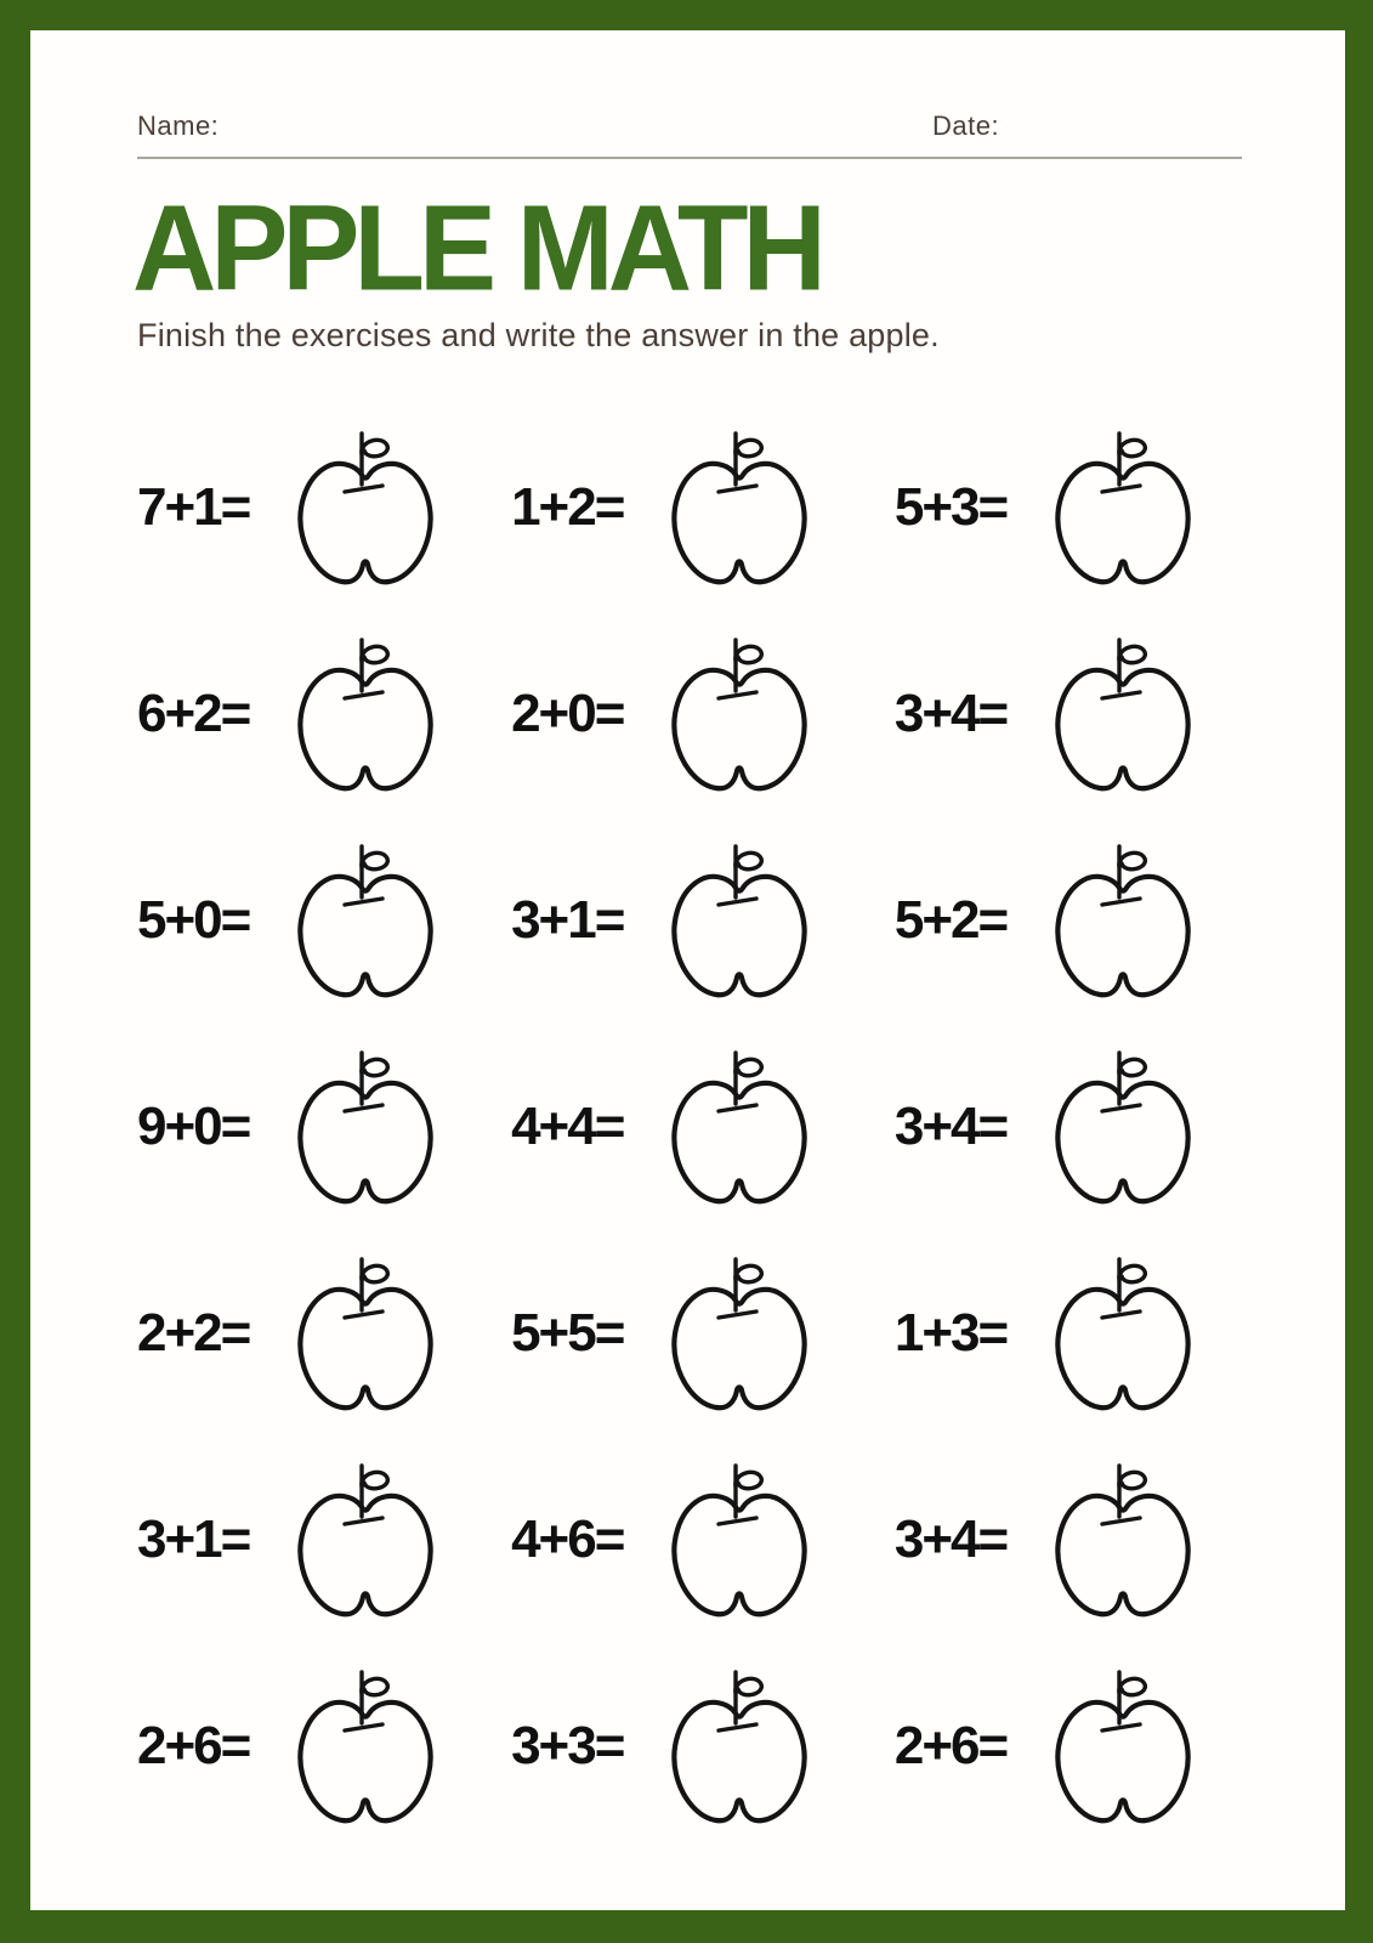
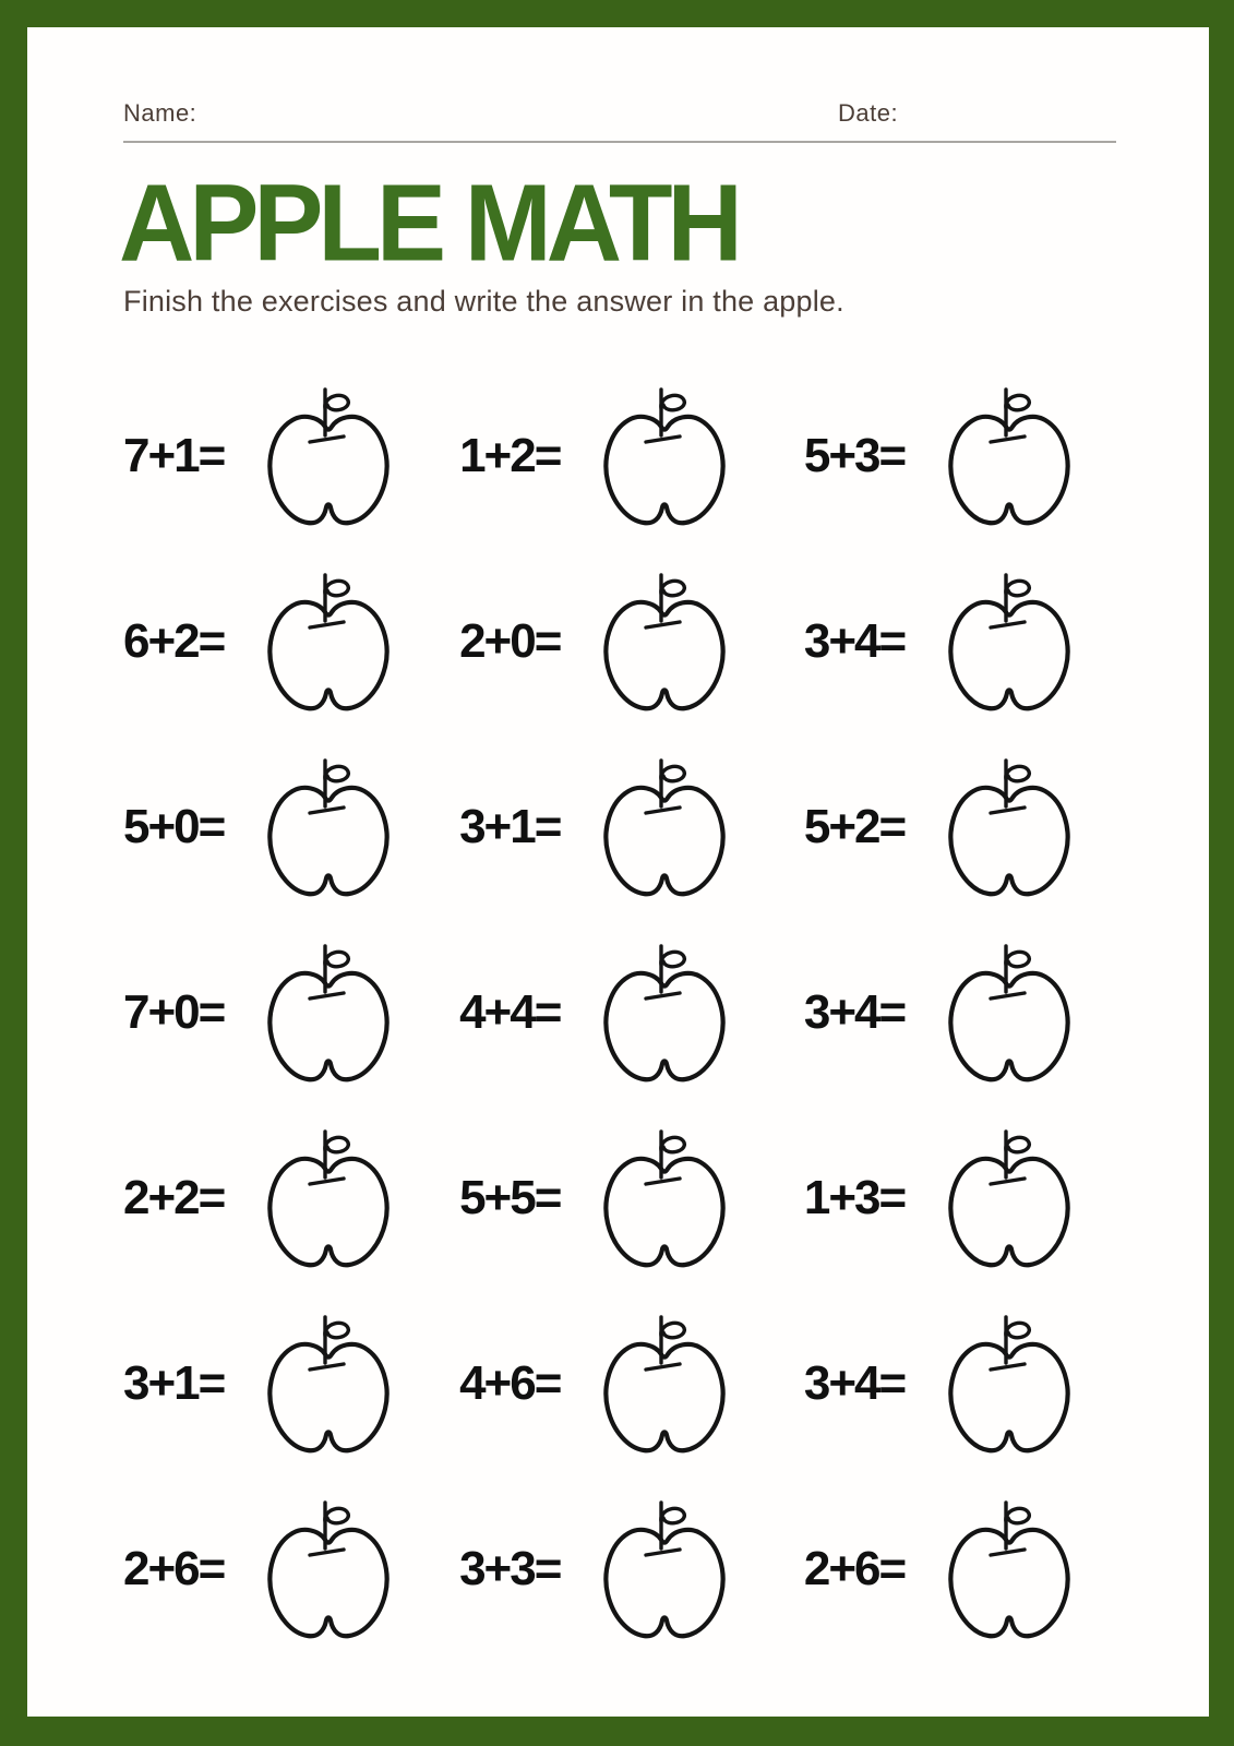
  Name:
  Date:
  APPLE MATH
  Finish the exercises and write the answer in the apple.
  7+1=
  1+2=
  5+3=
  6+2=
  2+0=
  3+4=
  5+0=
  3+1=
  5+2=
- 9+0=
+ 7+0=
  4+4=
  3+4=
  2+2=
  5+5=
  1+3=
  3+1=
  4+6=
  3+4=
  2+6=
  3+3=
  2+6=
